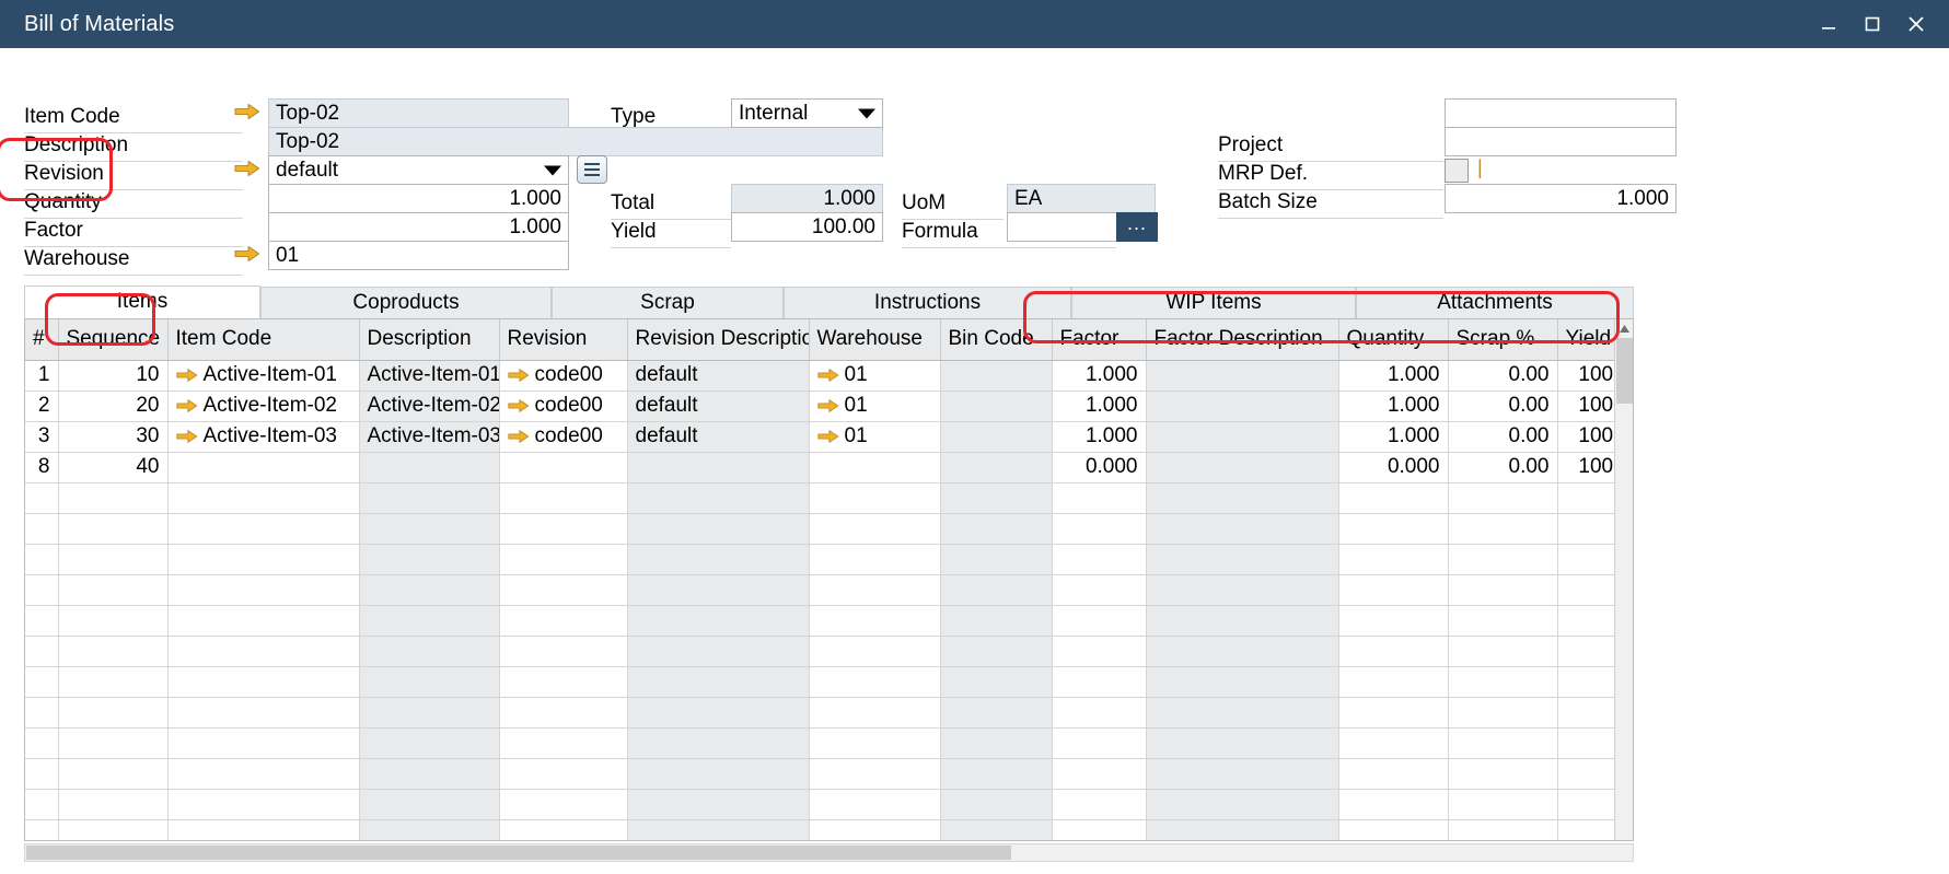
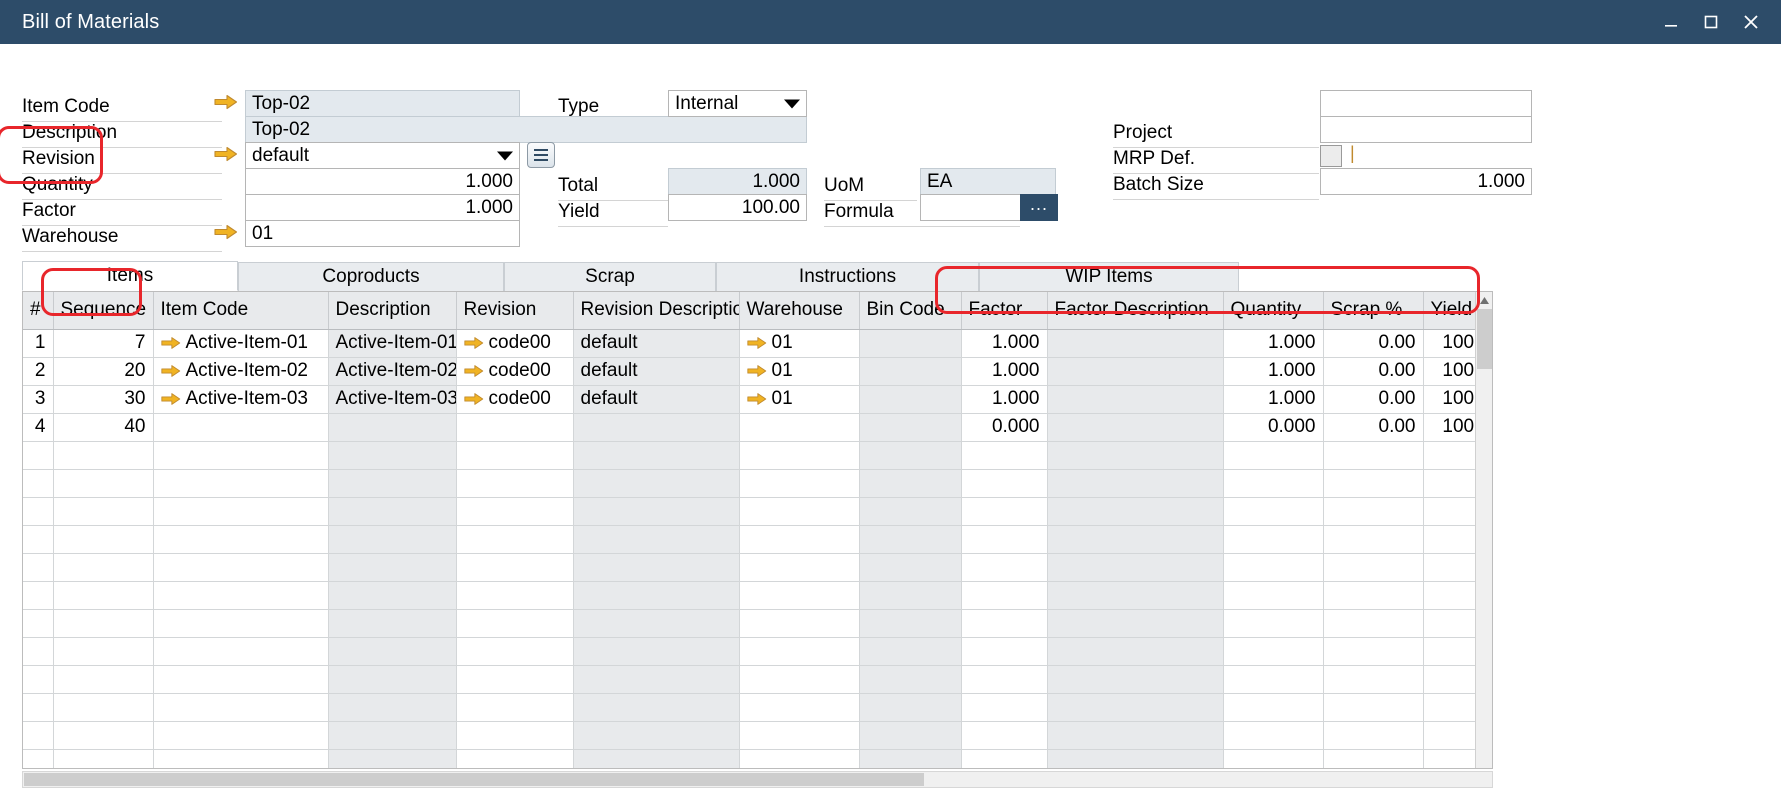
  Bill of Materials
  Item Code
  Description
  Revision
  Quantity
  Factor
  Warehouse
  Top-02
  Top-02
  default
  1.000
  1.000
  01
  Type
  Internal
  Total
  1.000
  Yield
  100.00
  UoM
  EA
  Formula
  ...
  Project
  MRP Def.
  |
  Batch Size
  1.000
  Items
  Coproducts
  Scrap
  Instructions
  WIP Items
- Attachments
  #	Sequence	Item Code	Description	Revision	Revision Descriptio	Warehouse	Bin Code	Factor	Factor Description	Quantity	Scrap %	Yield
- 1	10	Active-Item-01	Active-Item-01	code00	default	01		1.000		1.000	0.00	100
+ 1	7	Active-Item-01	Active-Item-01	code00	default	01		1.000		1.000	0.00	100
  2	20	Active-Item-02	Active-Item-02	code00	default	01		1.000		1.000	0.00	100
  3	30	Active-Item-03	Active-Item-03	code00	default	01		1.000		1.000	0.00	100
- 8	40							0.000		0.000	0.00	100
+ 4	40							0.000		0.000	0.00	100
